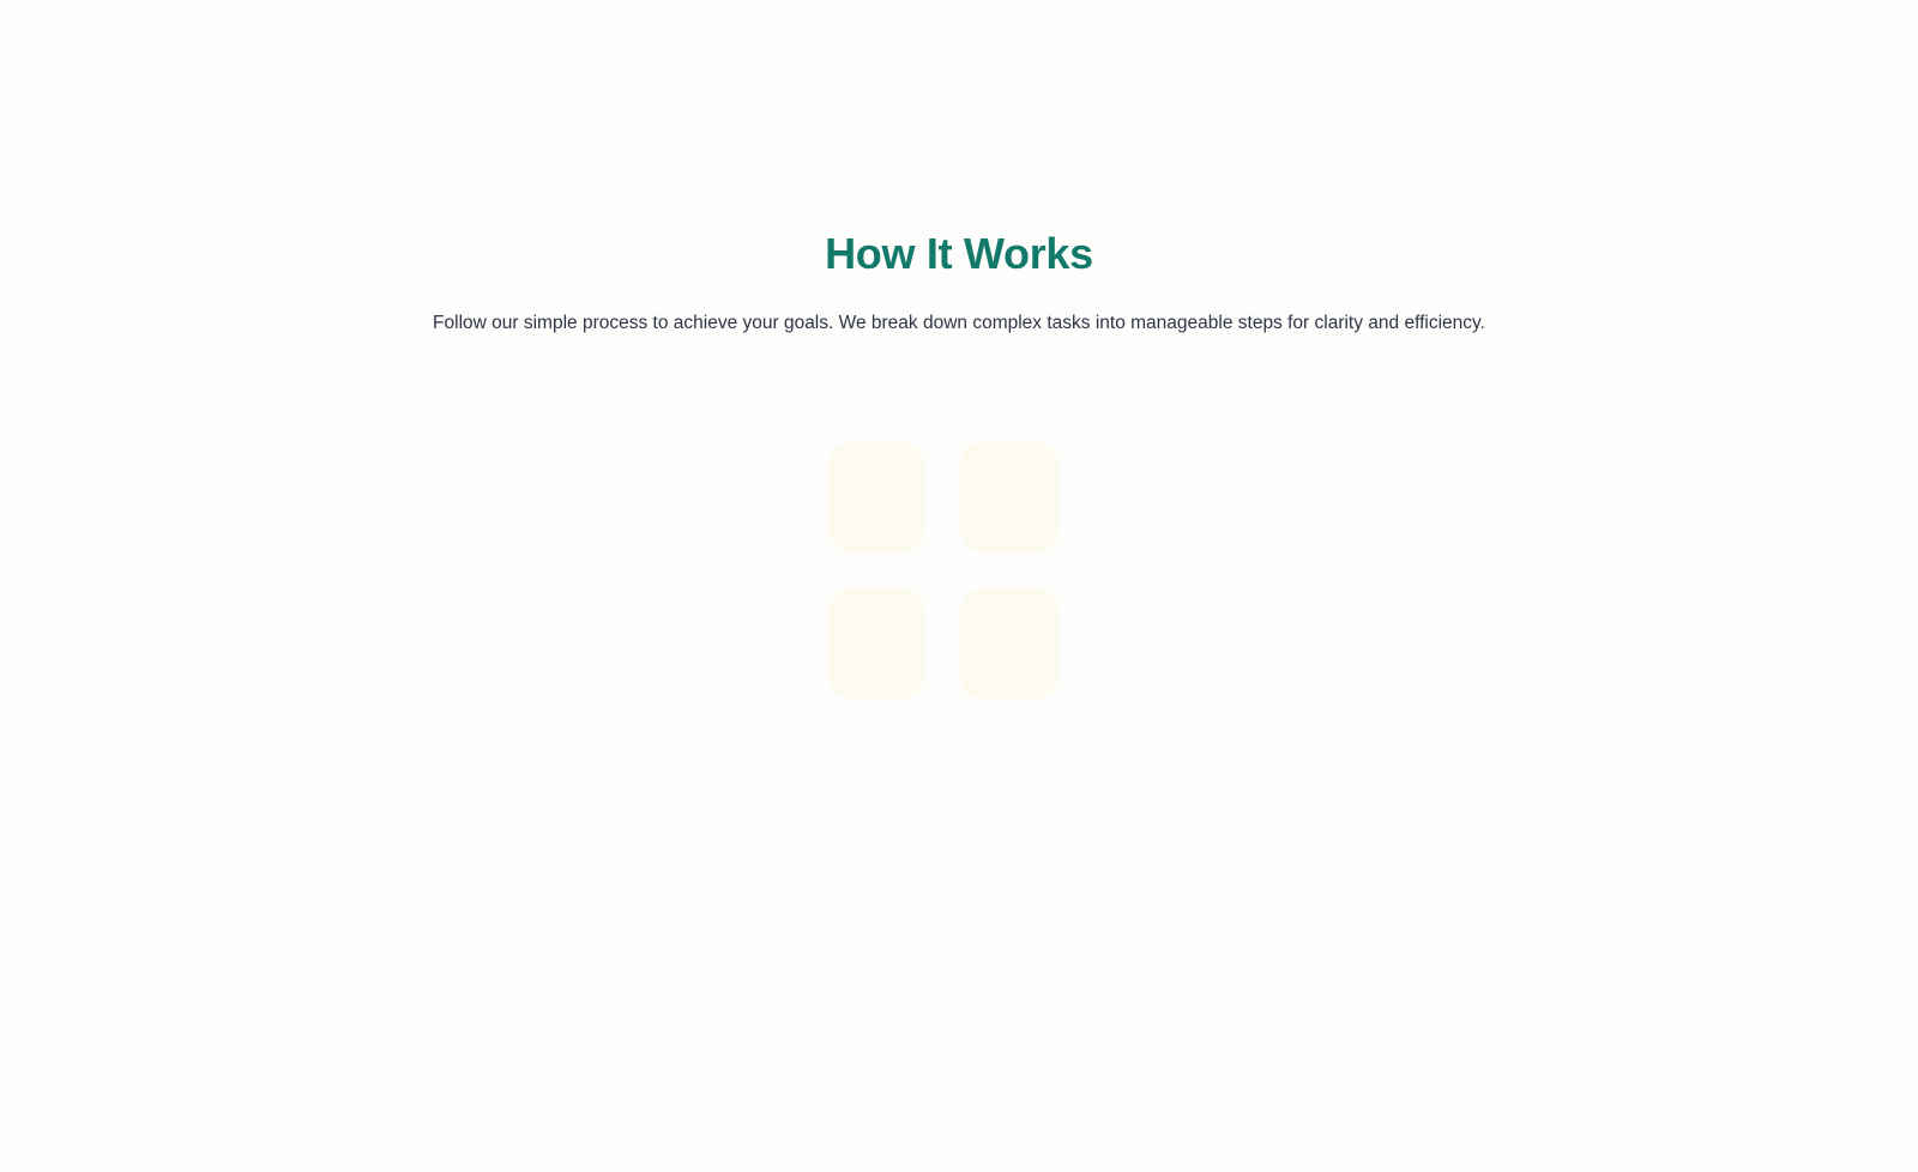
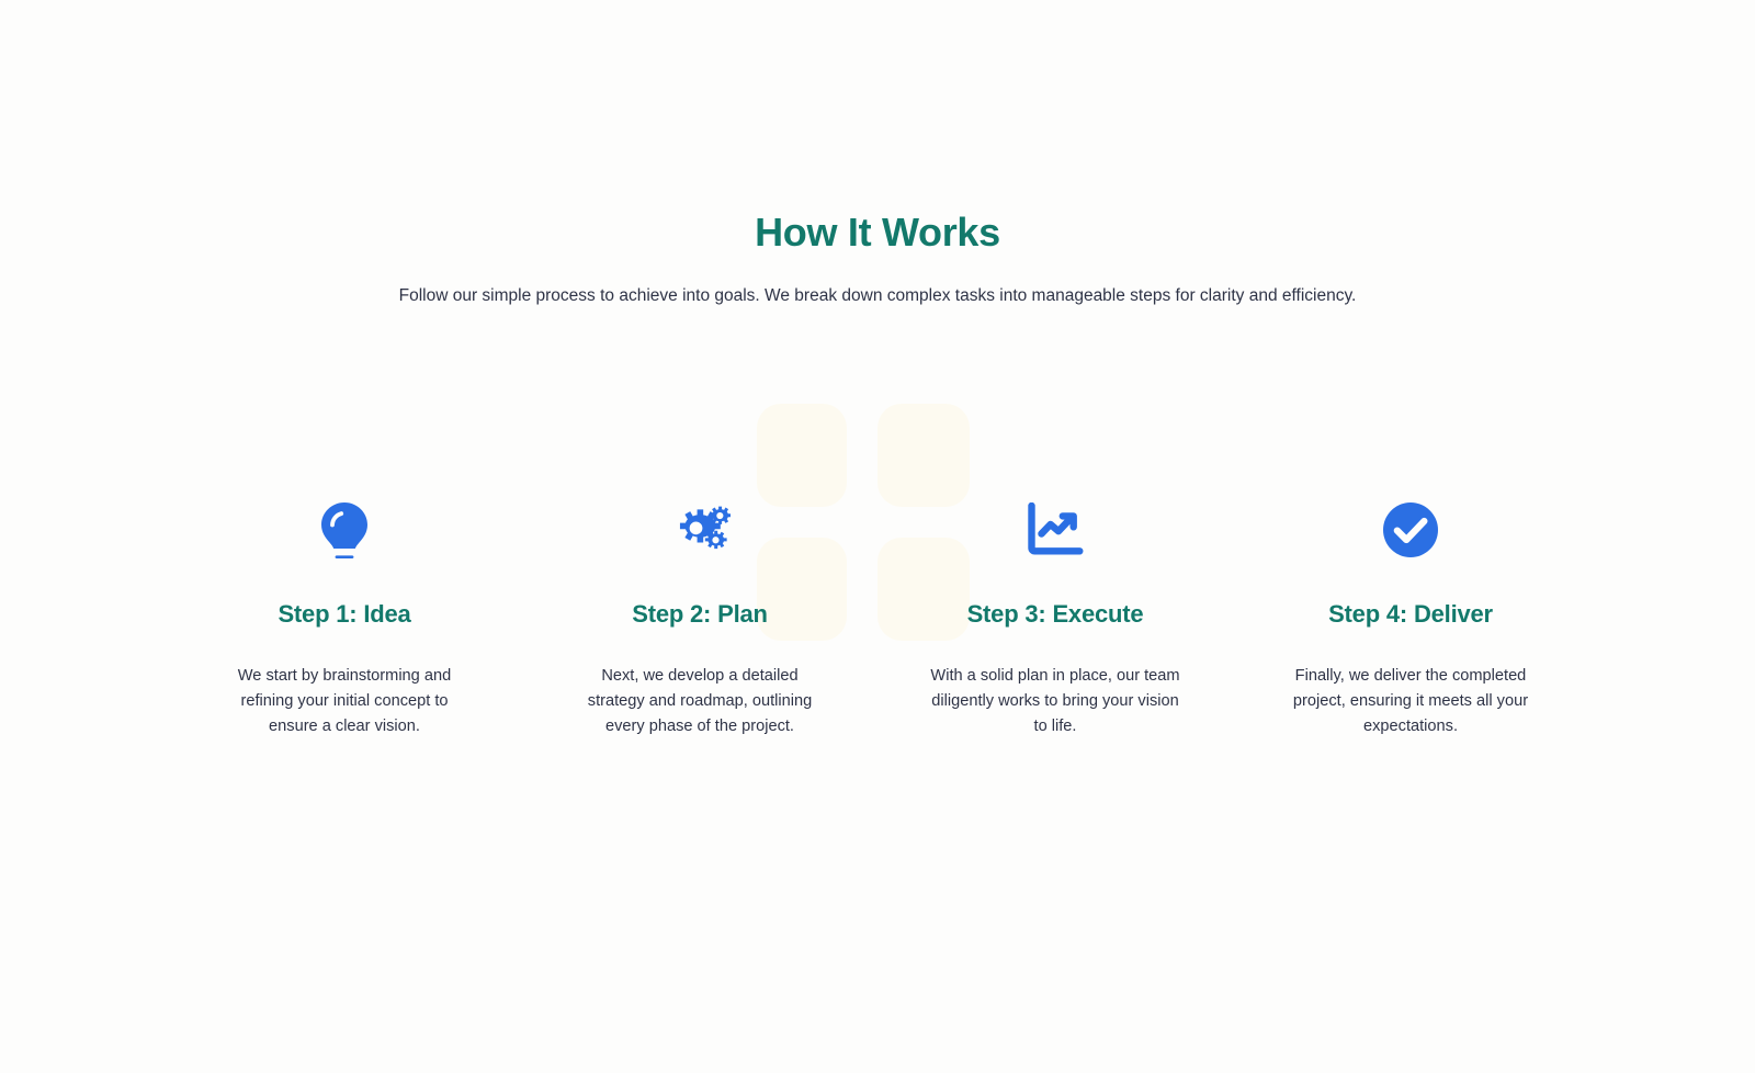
  How It Works
- Follow our simple process to achieve your goals. We break down complex tasks into manageable steps for clarity and efficiency.
+ Follow our simple process to achieve into goals. We break down complex tasks into manageable steps for clarity and efficiency.
+ Step 1: Idea
+ We start by brainstorming and refining your initial concept to ensure a clear vision.
+ Step 2: Plan
+ Next, we develop a detailed strategy and roadmap, outlining every phase of the project.
+ Step 3: Execute
+ With a solid plan in place, our team diligently works to bring your vision to life.
+ Step 4: Deliver
+ Finally, we deliver the completed project, ensuring it meets all your expectations.
